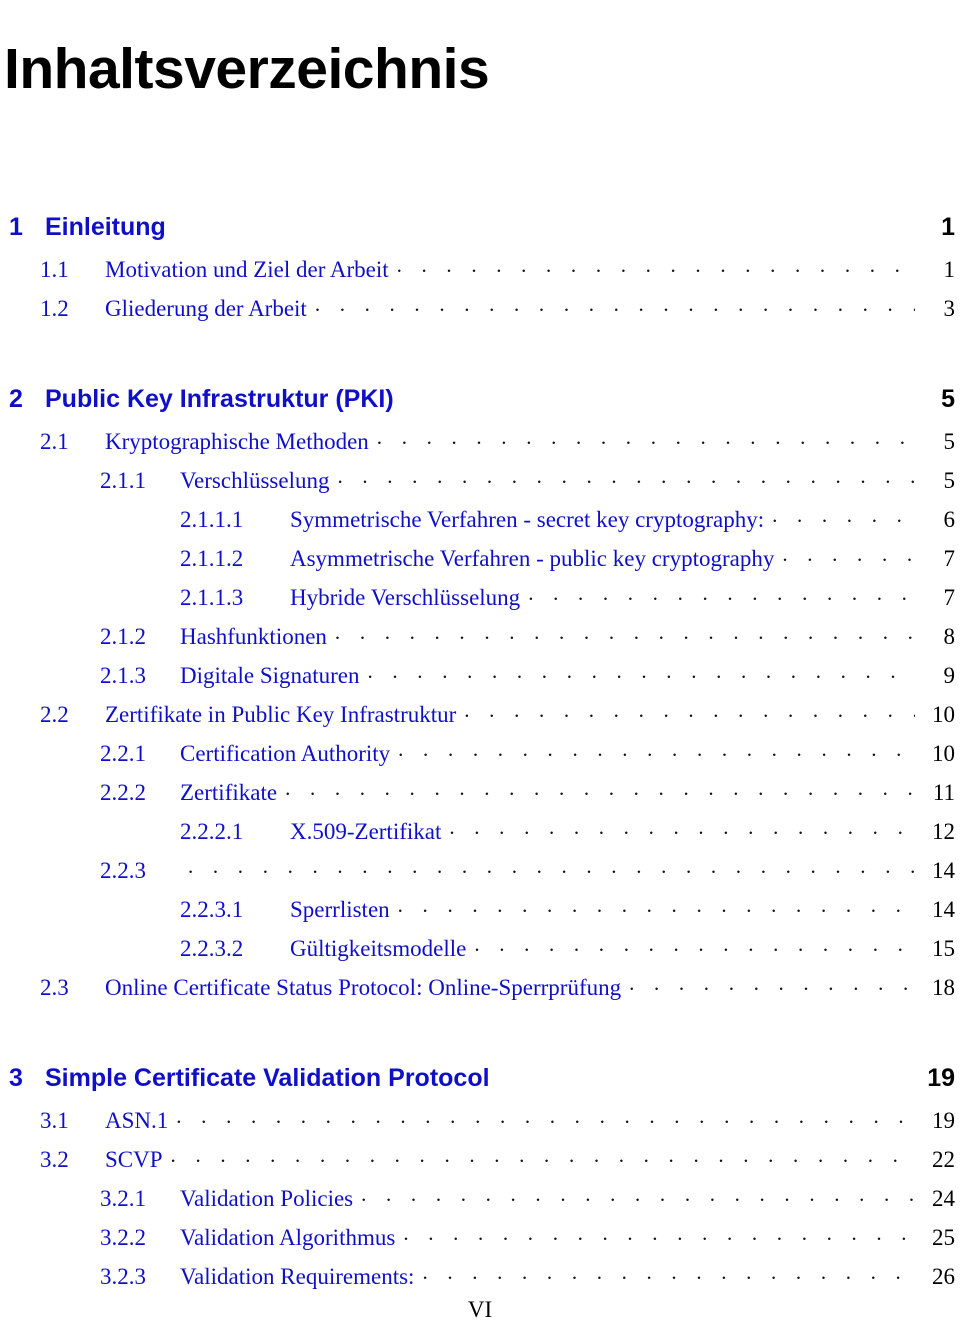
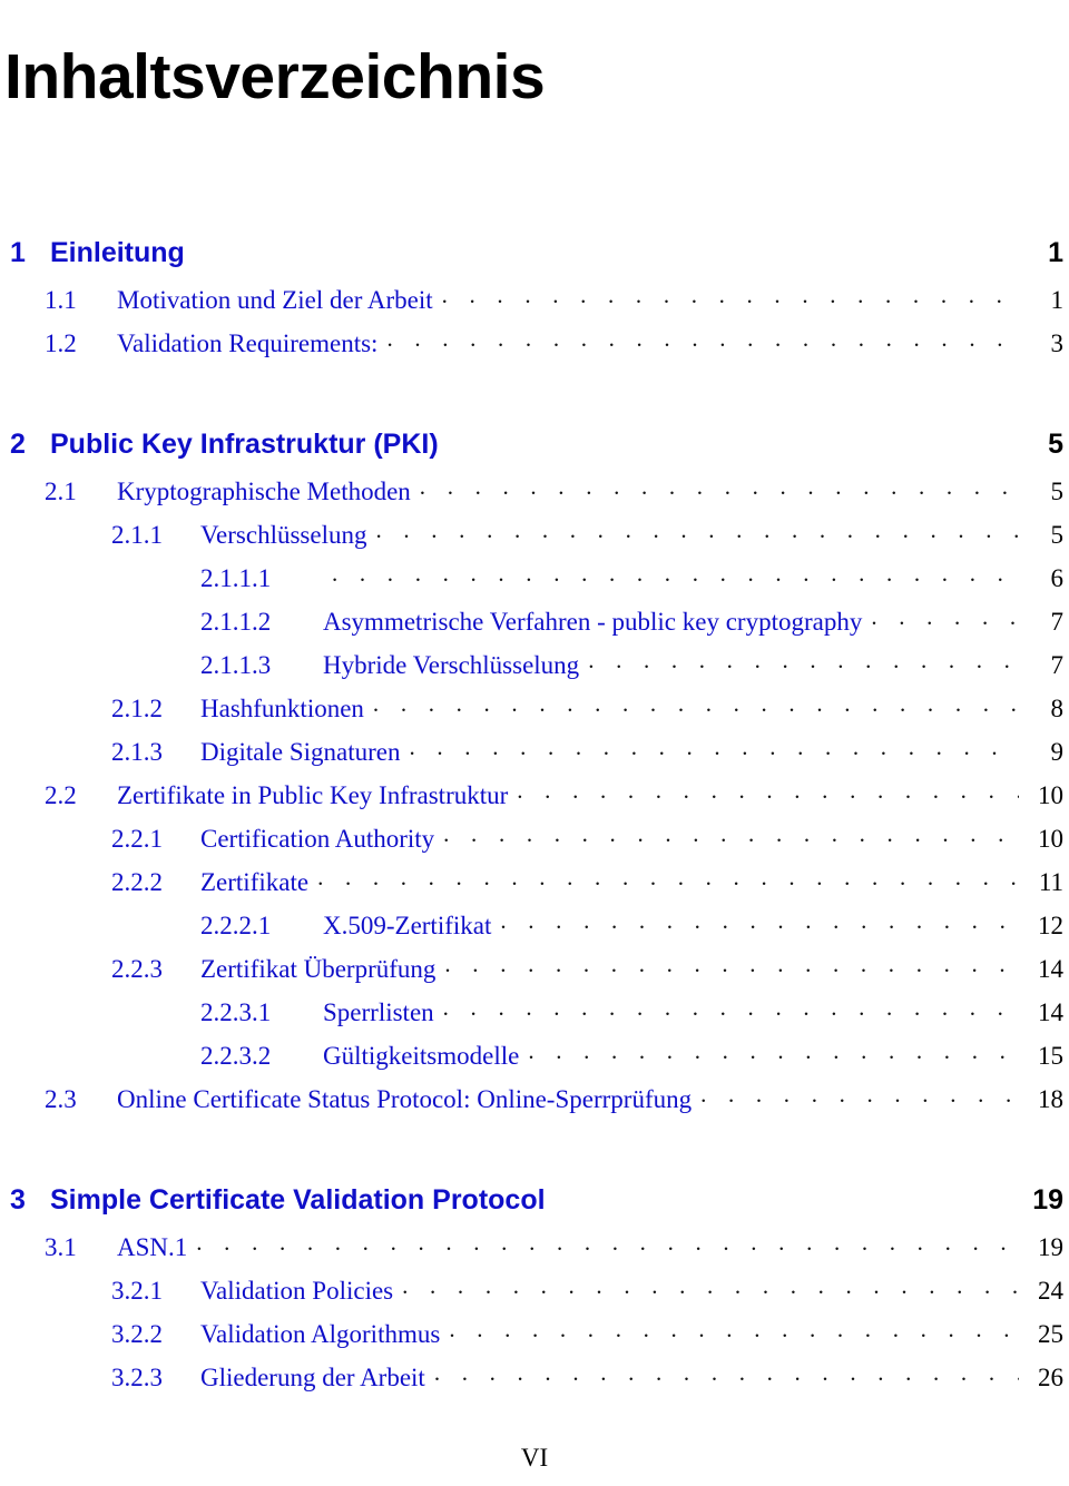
  Inhaltsverzeichnis
  1
  Einleitung
  1
  1.1
  Motivation und Ziel der Arbeit
  1
  1.2
- Gliederung der Arbeit
+ Validation Requirements:
  3
  2
  Public Key Infrastruktur (PKI)
  5
  2.1
  Kryptographische Methoden
  5
  2.1.1
  Verschlüsselung
  5
  2.1.1.1
- Symmetrische Verfahren - secret key cryptography:
  6
  2.1.1.2
  Asymmetrische Verfahren - public key cryptography
  7
  2.1.1.3
  Hybride Verschlüsselung
  7
  2.1.2
  Hashfunktionen
  8
  2.1.3
  Digitale Signaturen
  9
  2.2
  Zertifikate in Public Key Infrastruktur
  10
  2.2.1
  Certification Authority
  10
  2.2.2
  Zertifikate
  11
  2.2.2.1
  X.509-Zertifikat
  12
  2.2.3
+ Zertifikat Überprüfung
  14
  2.2.3.1
  Sperrlisten
  14
  2.2.3.2
  Gültigkeitsmodelle
  15
  2.3
  Online Certificate Status Protocol: Online-Sperrprüfung
  18
  3
  Simple Certificate Validation Protocol
  19
  3.1
  ASN.1
  19
- 3.2
- SCVP
- 22
  3.2.1
  Validation Policies
  24
  3.2.2
  Validation Algorithmus
  25
  3.2.3
- Validation Requirements:
+ Gliederung der Arbeit
  26
  VI
